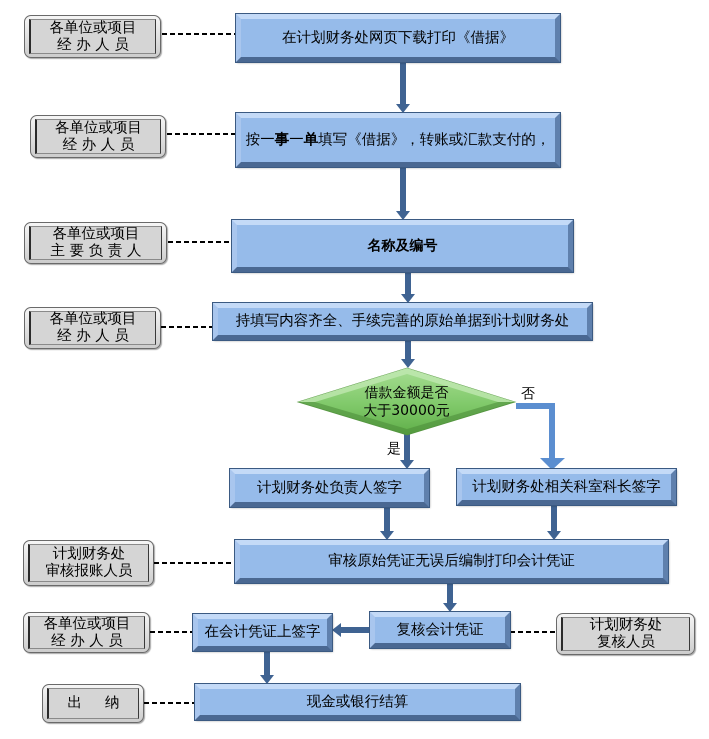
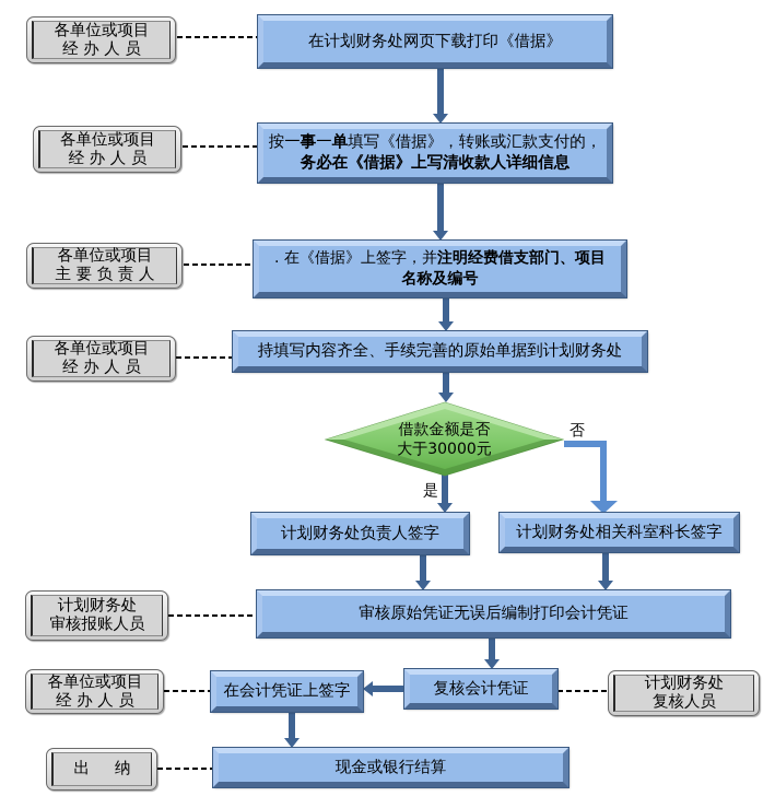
  在计划财务处网页下载打印《借据》
  按一事一单填写《借据》，转账或汇款支付的，
+ 务必在《借据》上写清收款人详细信息
+ . 在《借据》上签字，并注明经费借支部门、项目
  名称及编号
  持填写内容齐全、手续完善的原始单据到计划财务处
  借款金额是否
  大于30000元
  否
  是
  计划财务处负责人签字
  计划财务处相关科室科长签字
  审核原始凭证无误后编制打印会计凭证
  复核会计凭证
  在会计凭证上签字
  现金或银行结算
  各单位或项目
  经 办 人 员
  各单位或项目
  经 办 人 员
  各单位或项目
  主 要 负 责 人
  各单位或项目
  经 办 人 员
  计划财务处
  审核报账人员
  各单位或项目
  经 办 人 员
  出 纳
  计划财务处
  复核人员
